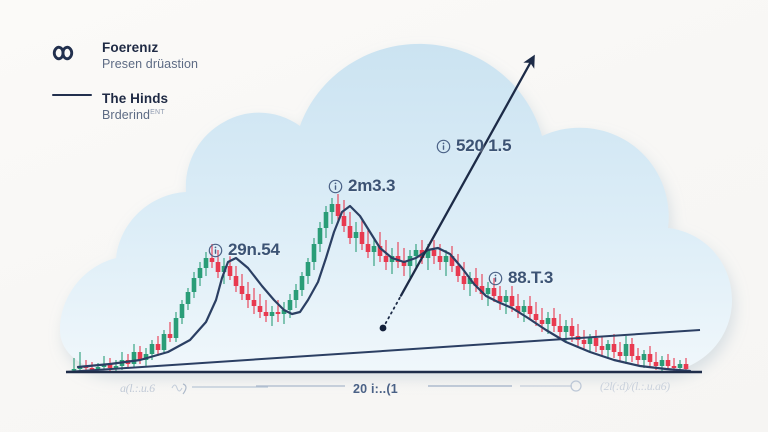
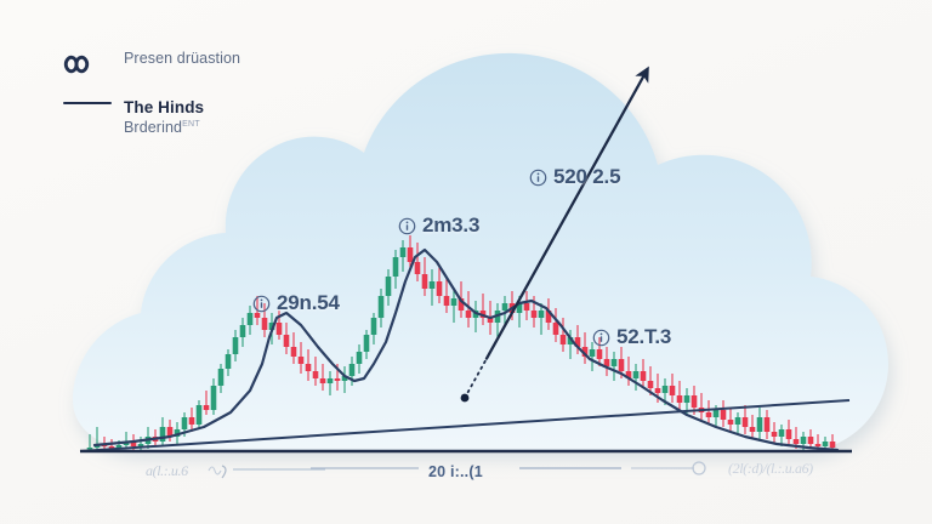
- Foerenız
  Presen drüastion
  The Hinds
  Brderind
  29n.54
  2m3.3
- 520 1.5
+ 520 2.5
- 88.T.3
+ 52.T.3
  20 i:..(1
  a(l.:.u.6
  (2l(:d)/(l.:.u.a6)
